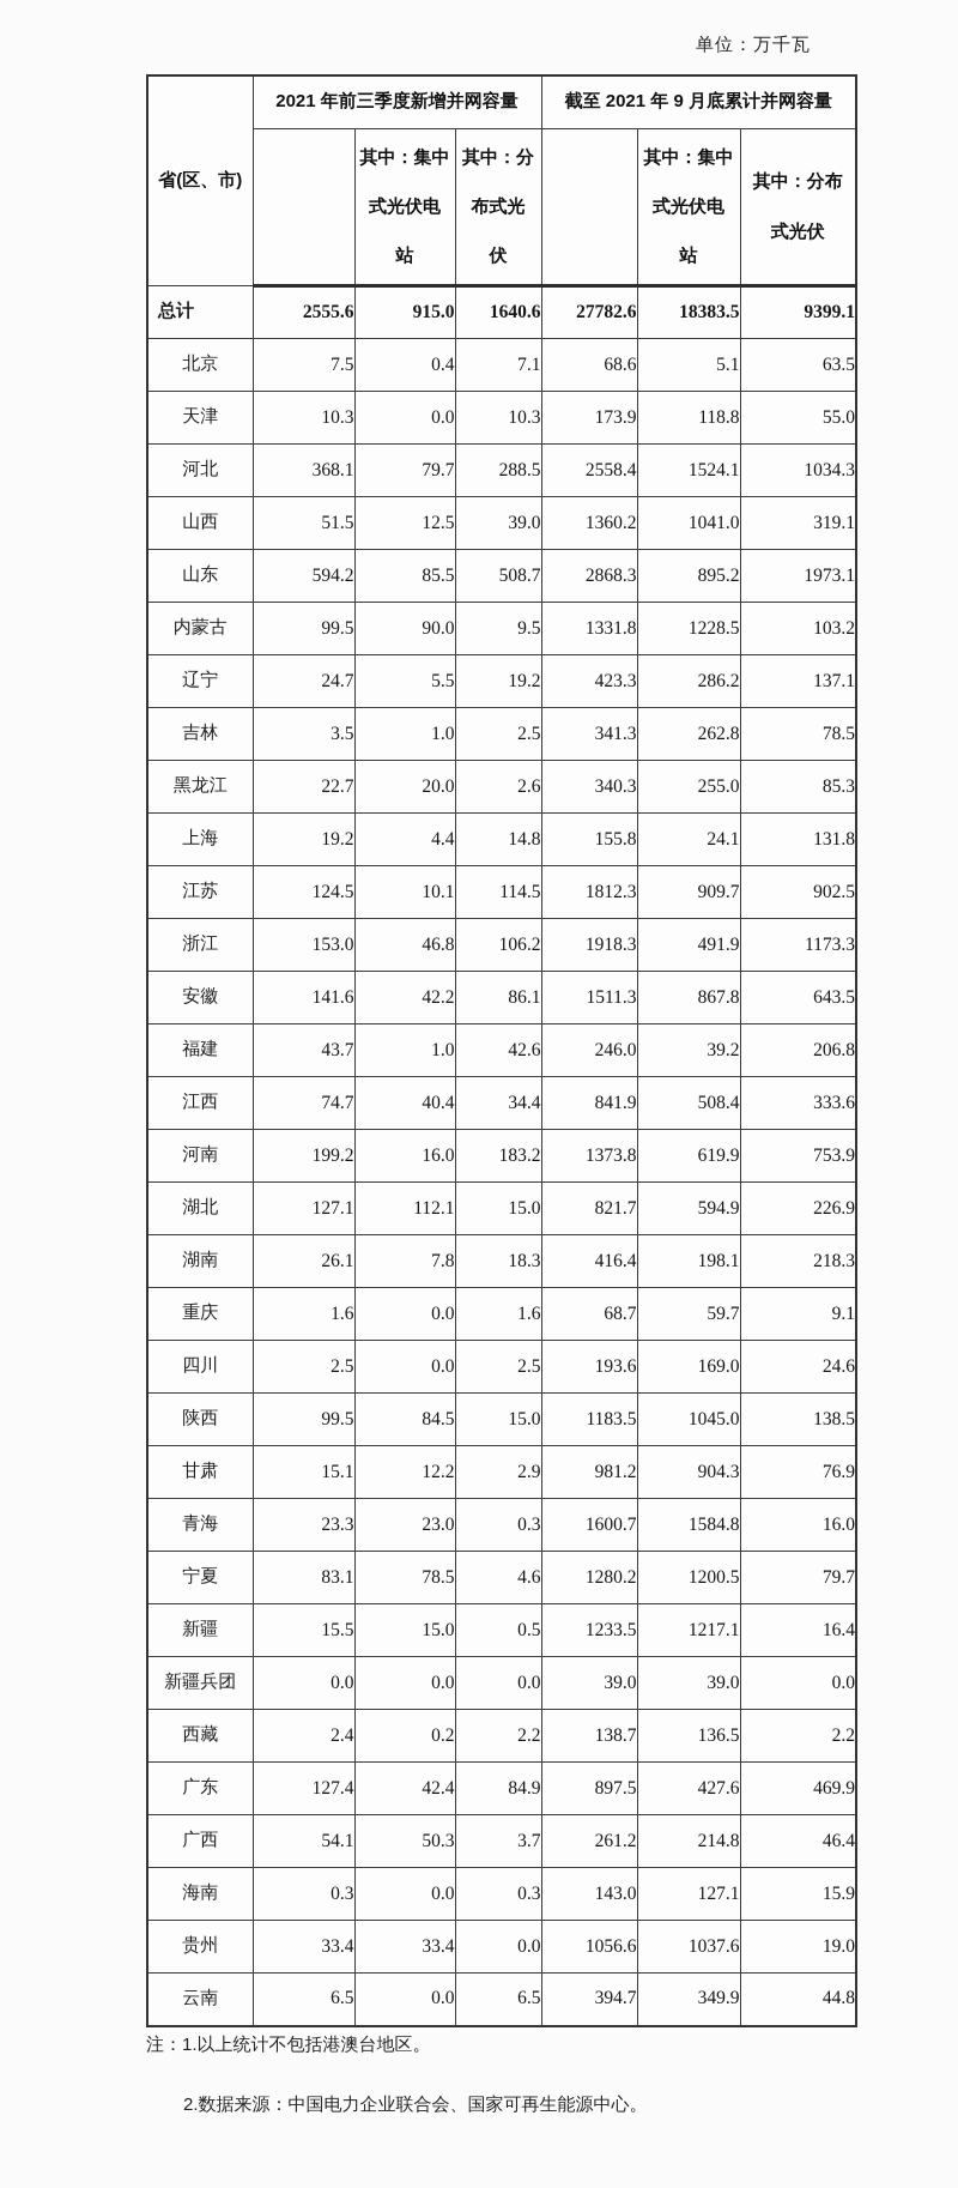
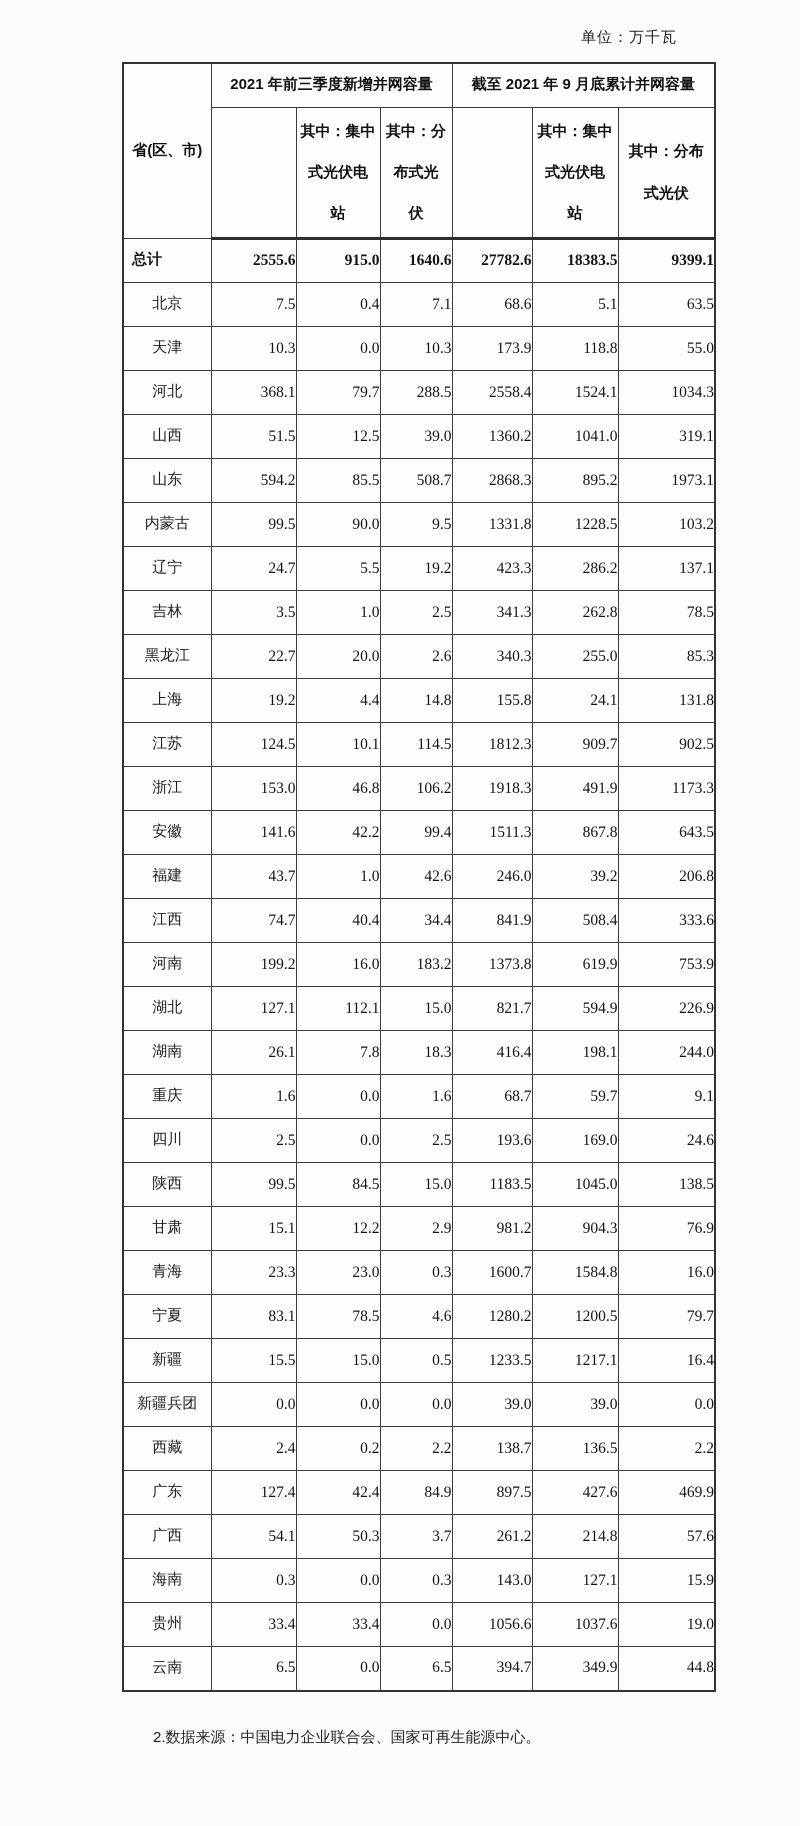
  单位：万千瓦
  省(区、市)	2021 年前三季度新增并网容量	截至 2021 年 9 月底累计并网容量
  	其中：集中 式光伏电 站	其中：分 布式光 伏		其中：集中 式光伏电 站	其中：分布 式光伏
  总计	2555.6	915.0	1640.6	27782.6	18383.5	9399.1
  北京	7.5	0.4	7.1	68.6	5.1	63.5
  天津	10.3	0.0	10.3	173.9	118.8	55.0
  河北	368.1	79.7	288.5	2558.4	1524.1	1034.3
  山西	51.5	12.5	39.0	1360.2	1041.0	319.1
  山东	594.2	85.5	508.7	2868.3	895.2	1973.1
  内蒙古	99.5	90.0	9.5	1331.8	1228.5	103.2
  辽宁	24.7	5.5	19.2	423.3	286.2	137.1
  吉林	3.5	1.0	2.5	341.3	262.8	78.5
  黑龙江	22.7	20.0	2.6	340.3	255.0	85.3
  上海	19.2	4.4	14.8	155.8	24.1	131.8
  江苏	124.5	10.1	114.5	1812.3	909.7	902.5
  浙江	153.0	46.8	106.2	1918.3	491.9	1173.3
- 安徽	141.6	42.2	86.1	1511.3	867.8	643.5
+ 安徽	141.6	42.2	99.4	1511.3	867.8	643.5
  福建	43.7	1.0	42.6	246.0	39.2	206.8
  江西	74.7	40.4	34.4	841.9	508.4	333.6
  河南	199.2	16.0	183.2	1373.8	619.9	753.9
  湖北	127.1	112.1	15.0	821.7	594.9	226.9
- 湖南	26.1	7.8	18.3	416.4	198.1	218.3
+ 湖南	26.1	7.8	18.3	416.4	198.1	244.0
  重庆	1.6	0.0	1.6	68.7	59.7	9.1
  四川	2.5	0.0	2.5	193.6	169.0	24.6
  陕西	99.5	84.5	15.0	1183.5	1045.0	138.5
  甘肃	15.1	12.2	2.9	981.2	904.3	76.9
  青海	23.3	23.0	0.3	1600.7	1584.8	16.0
  宁夏	83.1	78.5	4.6	1280.2	1200.5	79.7
  新疆	15.5	15.0	0.5	1233.5	1217.1	16.4
  新疆兵团	0.0	0.0	0.0	39.0	39.0	0.0
  西藏	2.4	0.2	2.2	138.7	136.5	2.2
  广东	127.4	42.4	84.9	897.5	427.6	469.9
- 广西	54.1	50.3	3.7	261.2	214.8	46.4
+ 广西	54.1	50.3	3.7	261.2	214.8	57.6
  海南	0.3	0.0	0.3	143.0	127.1	15.9
  贵州	33.4	33.4	0.0	1056.6	1037.6	19.0
  云南	6.5	0.0	6.5	394.7	349.9	44.8
- 注：1.以上统计不包括港澳台地区。
  2.数据来源：中国电力企业联合会、国家可再生能源中心。
